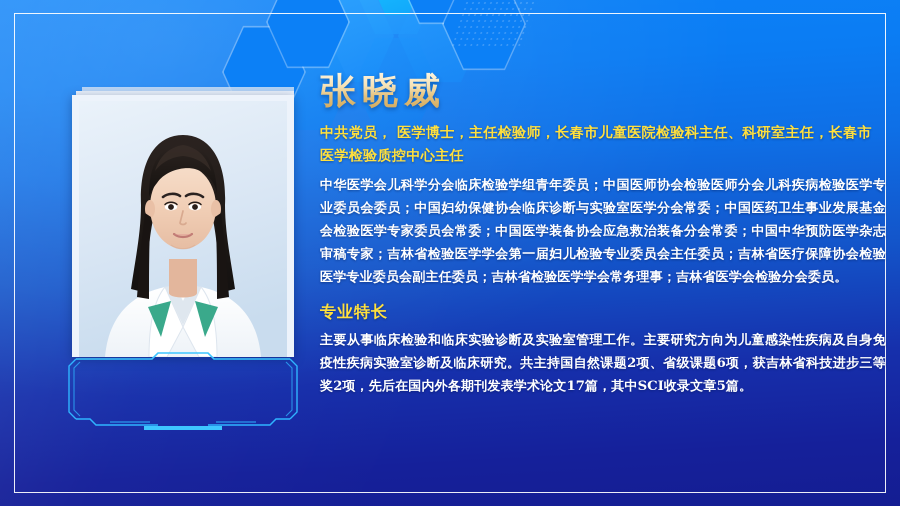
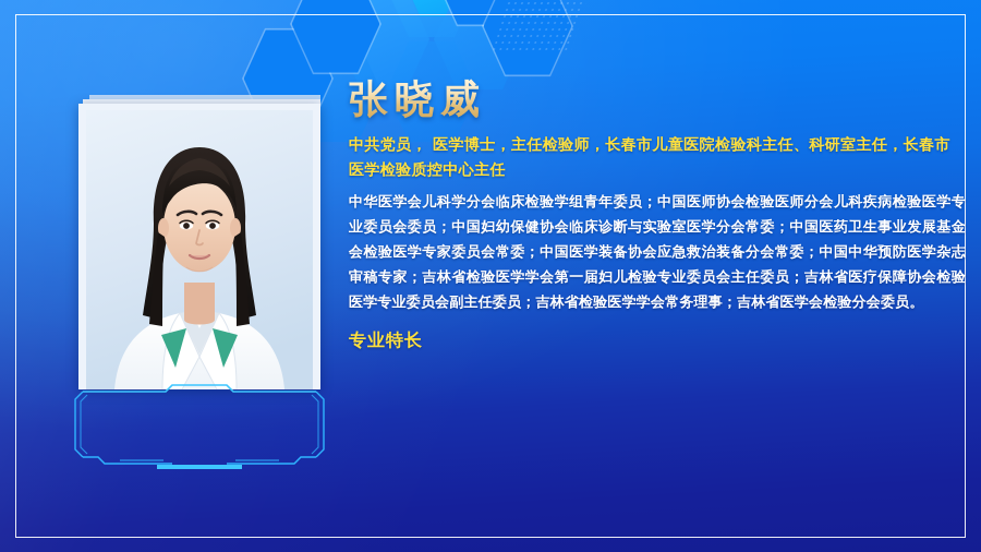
  张晓威
  中共党员， 医学博士，主任检验师，长春市儿童医院检验科主任、科研室主任，长春市医学检验质控中心主任
  中华医学会儿科学分会临床检验学组青年委员；中国医师协会检验医师分会儿科疾病检验医学专业委员会委员；中国妇幼保健协会临床诊断与实验室医学分会常委；中国医药卫生事业发展基金会检验医学专家委员会常委；中国医学装备协会应急救治装备分会常委；中国中华预防医学杂志审稿专家；吉林省检验医学学会第一届妇儿检验专业委员会主任委员；吉林省医疗保障协会检验医学专业委员会副主任委员；吉林省检验医学学会常务理事；吉林省医学会检验分会委员。
  专业特长
- 主要从事临床检验和临床实验诊断及实验室管理工作。主要研究方向为儿童感染性疾病及自身免疫性疾病实验室诊断及临床研究。共主持国自然课题2项、省级课题6项，获吉林省科技进步三等奖2项，先后在国内外各期刊发表学术论文17篇，其中SCI收录文章5篇。
